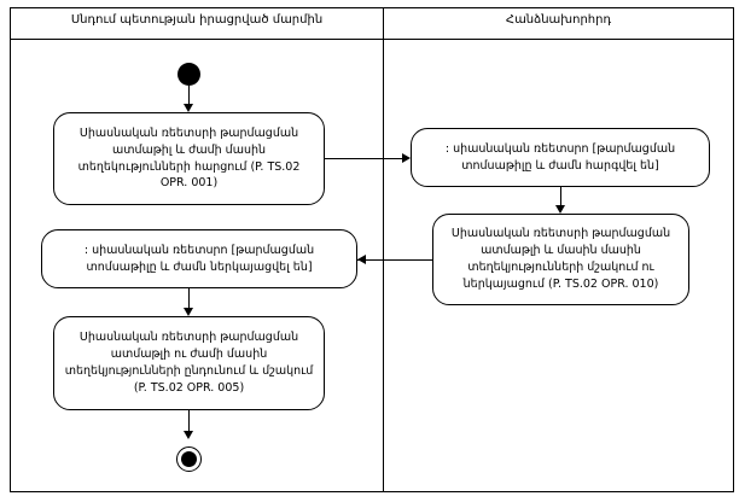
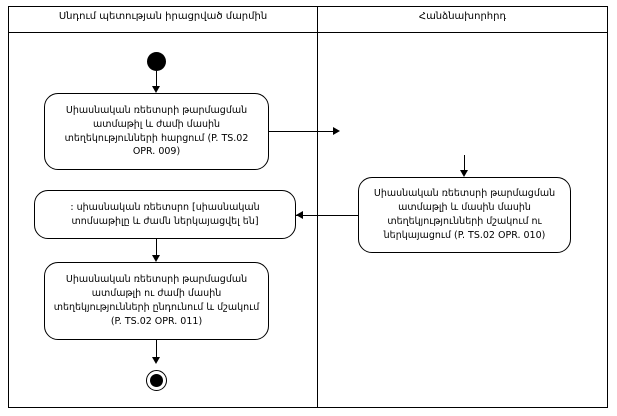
  Սնդում պետության իրացրված մարմին
  Հանձնախորհրդ
- Սիասնական ռեետսրի թարմացման ատմաթիլ և ժամի մասին տեղեկությունների հարցում (P. TS.02 OPR. 001)
+ Սիասնական ռեետսրի թարմացման ատմաթիլ և ժամի մասին տեղեկությունների հարցում (P. TS.02 OPR. 009)
- : սիասնական ռեետսրո [թարմացման տոմսաթիլը և ժամն հարգվել են]
  Սիասնական ռեետսրի թարմացման ատմաթլի և մասին մասին տեղեկյությունների մշակում ու ներկայացում (P. TS.02 OPR. 010)
- : սիասնական ռեետսրո [թարմացման տոմսաթիլը և ժամն ներկայացվել են]
+ : սիասնական ռեետսրո [սիասնական տոմսաթիլը և ժամն ներկայացվել են]
- Սիասնական ռեետսրի թարմացման ատմաթլի ու ժամի մասին տեղեկյությունների ընդունում և մշակում (P. TS.02 OPR. 005)
+ Սիասնական ռեետսրի թարմացման ատմաթլի ու ժամի մասին տեղեկյությունների ընդունում և մշակում (P. TS.02 OPR. 011)
